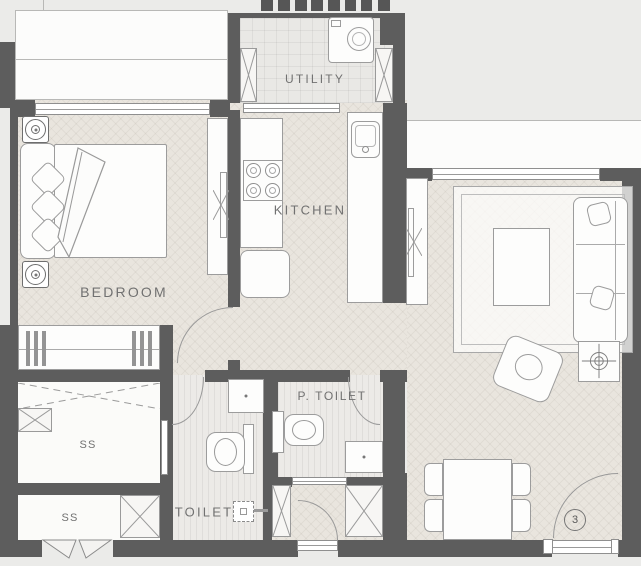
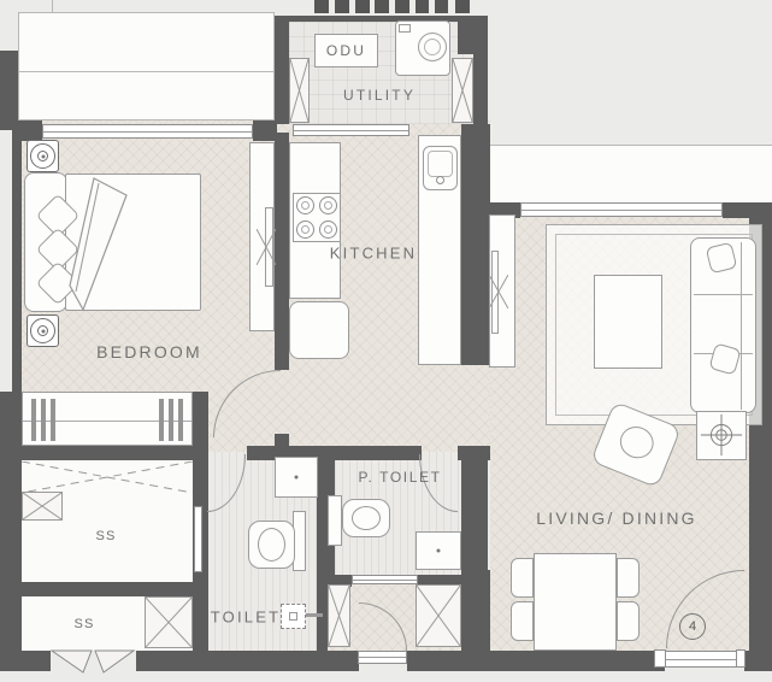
+ ODU
  UTILITY
  KITCHEN
  BEDROOM
+ LIVING/ DINING
  P. TOILET
  TOILET
  SS
  SS
- 3
+ 4
